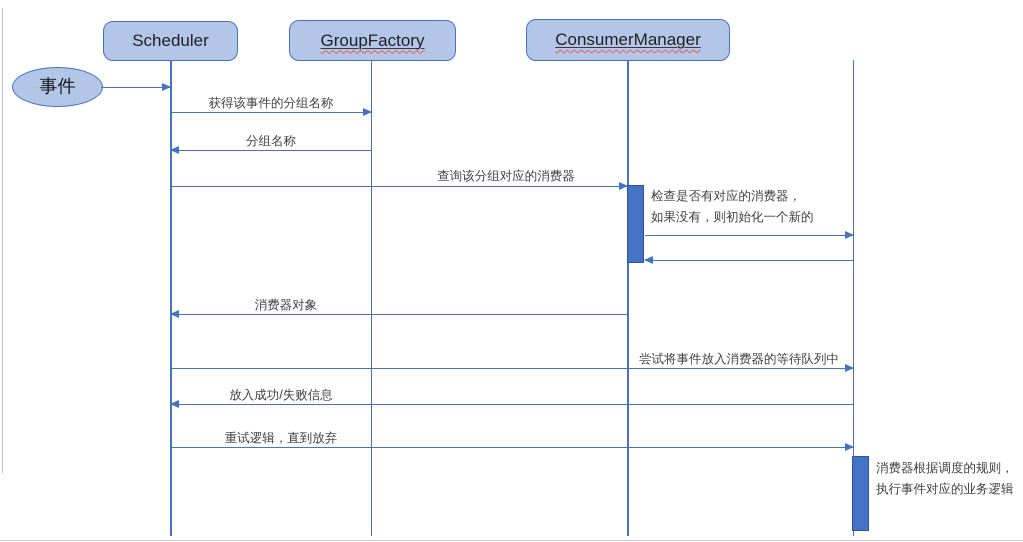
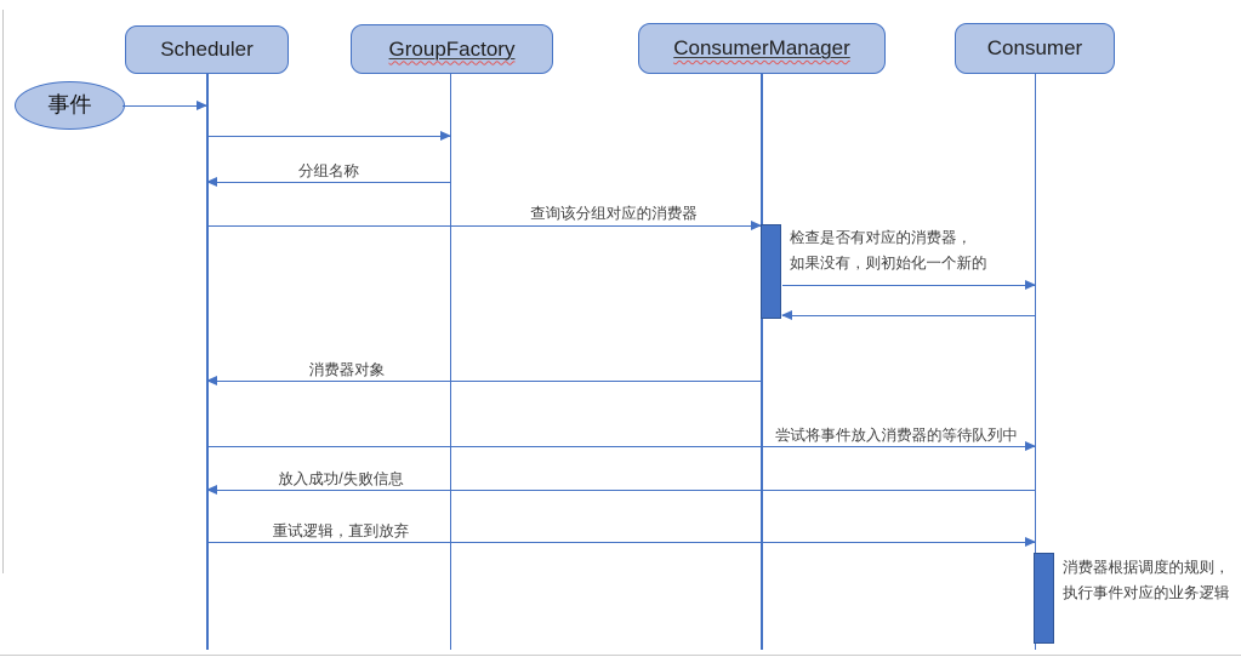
  Scheduler
  GroupFactory
  ConsumerManager
+ Consumer
  事件
- 获得该事件的分组名称
  分组名称
  查询该分组对应的消费器
  检查是否有对应的消费器，
  如果没有，则初始化一个新的
  消费器对象
  尝试将事件放入消费器的等待队列中
  放入成功/失败信息
  重试逻辑，直到放弃
  消费器根据调度的规则，
  执行事件对应的业务逻辑
